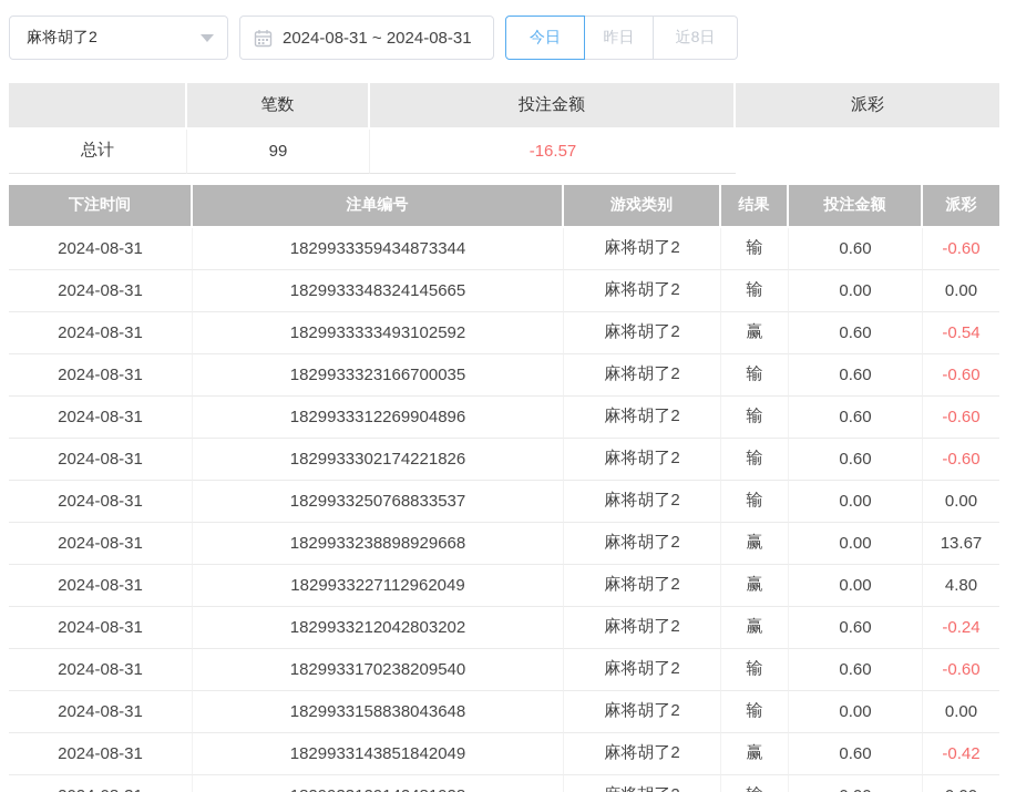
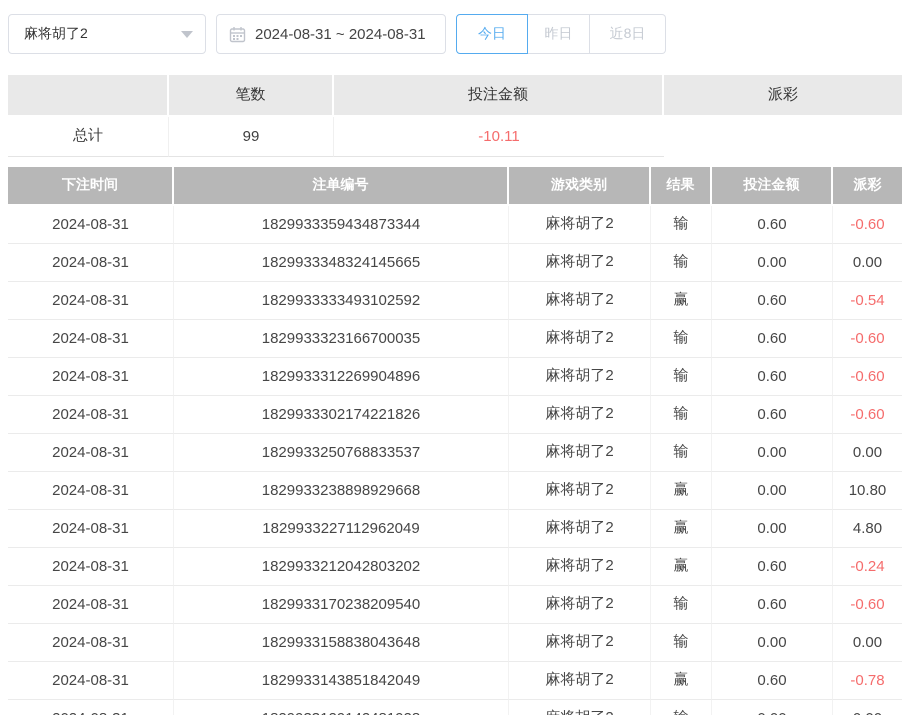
  麻将胡了2
  2024-08-31 ~ 2024-08-31
  今日
  昨日
  近8日
  笔数
  投注金额
  派彩
  总计
  99
- -16.57
+ -10.11
  下注时间
  注单编号
  游戏类别
  结果
  投注金额
  派彩
  2024-08-31
  1829933359434873344
  麻将胡了2
  输
  0.60
  -0.60
  2024-08-31
  1829933348324145665
  麻将胡了2
  输
  0.00
  0.00
  2024-08-31
  1829933333493102592
  麻将胡了2
  赢
  0.60
  -0.54
  2024-08-31
  1829933323166700035
  麻将胡了2
  输
  0.60
  -0.60
  2024-08-31
  1829933312269904896
  麻将胡了2
  输
  0.60
  -0.60
  2024-08-31
  1829933302174221826
  麻将胡了2
  输
  0.60
  -0.60
  2024-08-31
  1829933250768833537
  麻将胡了2
  输
  0.00
  0.00
  2024-08-31
  1829933238898929668
  麻将胡了2
  赢
  0.00
- 13.67
+ 10.80
  2024-08-31
  1829933227112962049
  麻将胡了2
  赢
  0.00
  4.80
  2024-08-31
  1829933212042803202
  麻将胡了2
  赢
  0.60
  -0.24
  2024-08-31
  1829933170238209540
  麻将胡了2
  输
  0.60
  -0.60
  2024-08-31
  1829933158838043648
  麻将胡了2
  输
  0.00
  0.00
  2024-08-31
  1829933143851842049
  麻将胡了2
  赢
  0.60
- -0.42
+ -0.78
